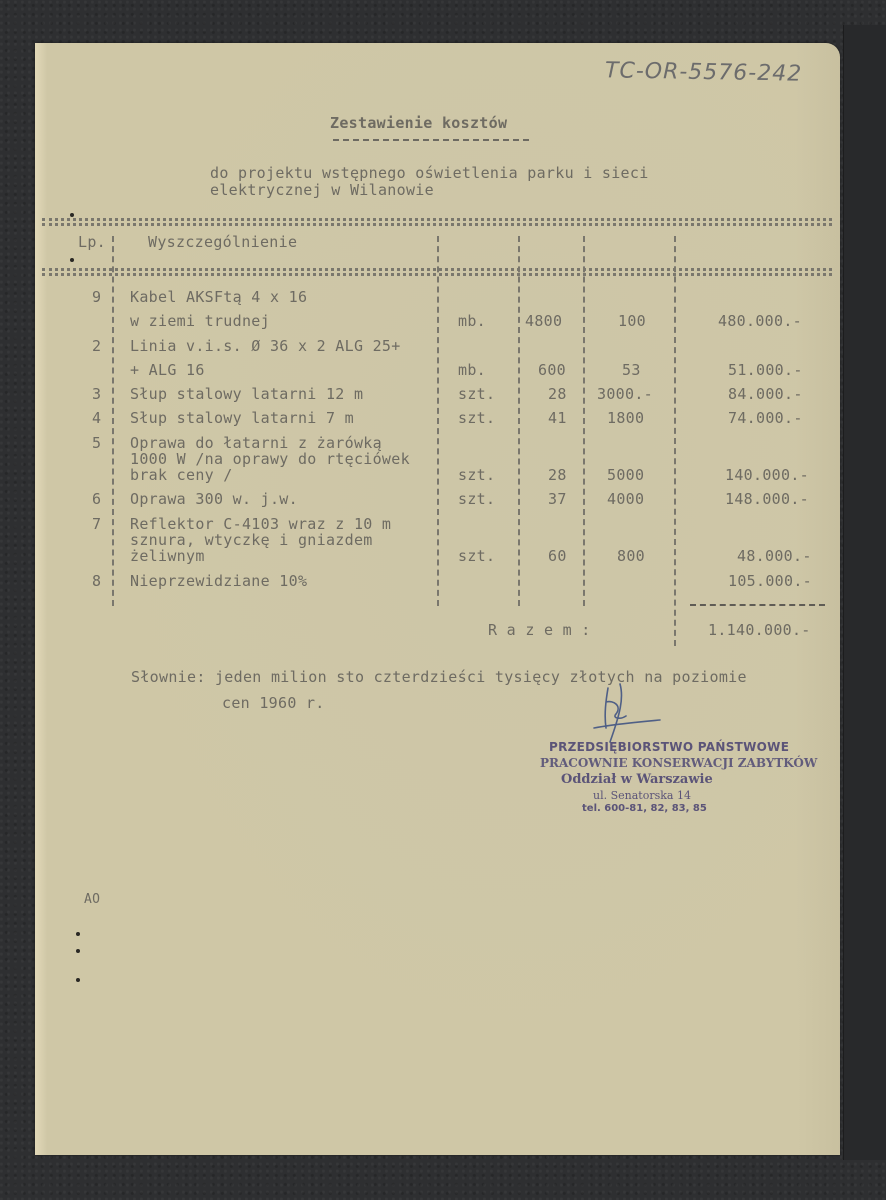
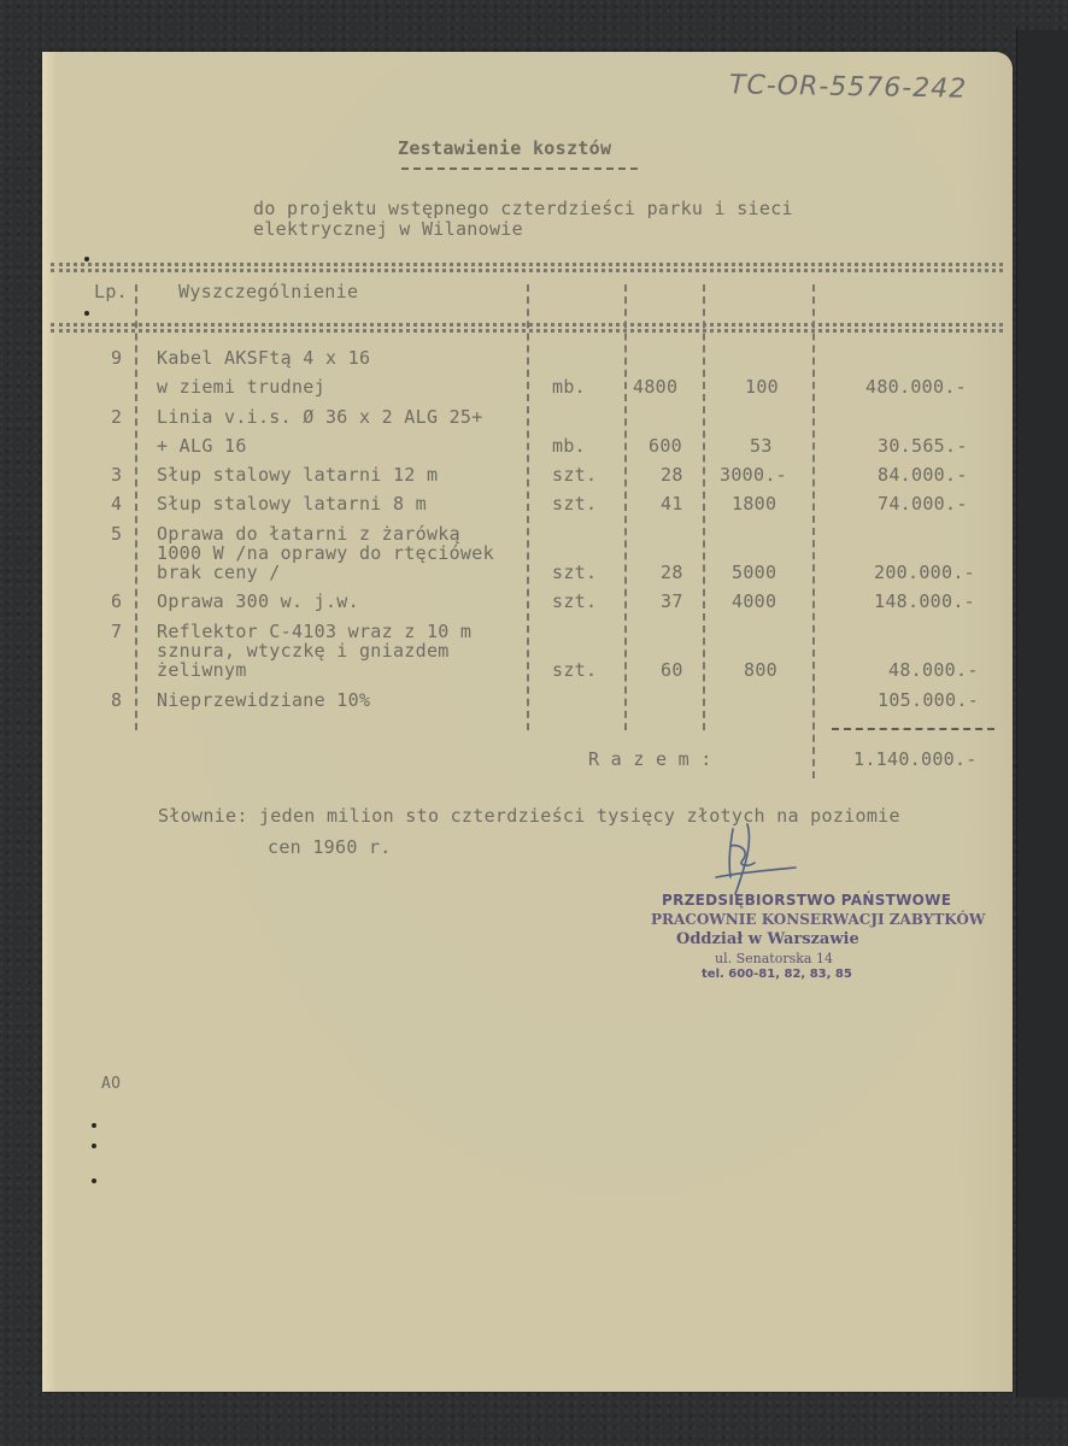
  TC-OR-5576-242
  Zestawienie kosztów
- do projektu wstępnego oświetlenia parku i sieci
+ do projektu wstępnego czterdzieści parku i sieci
  elektrycznej w Wilanowie
  Lp.
  Wyszczególnienie
  9
  Kabel AKSFtą 4 x 16
  w ziemi trudnej
  mb.
  4800
  100
  480.000.-
  2
  Linia v.i.s. Ø 36 x 2 ALG 25+
  + ALG 16
  mb.
  600
  53
- 51.000.-
+ 30.565.-
  3
  Słup stalowy latarni 12 m
  szt.
  28
  3000.-
  84.000.-
  4
- Słup stalowy latarni 7 m
+ Słup stalowy latarni 8 m
  szt.
  41
  1800
  74.000.-
  5
  Oprawa do łatarni z żarówką
  1000 W /na oprawy do rtęciówek
  brak ceny /
  szt.
  28
  5000
- 140.000.-
+ 200.000.-
  6
  Oprawa 300 w. j.w.
  szt.
  37
  4000
  148.000.-
  7
  Reflektor C-4103 wraz z 10 m
  sznura, wtyczkę i gniazdem
  żeliwnym
  szt.
  60
  800
  48.000.-
  8
  Nieprzewidziane 10%
  105.000.-
  R a z e m :
  1.140.000.-
  Słownie: jeden milion sto czterdzieści tysięcy złotych na poziomie
  cen 1960 r.
  PRZEDSIĘBIORSTWO PAŃSTWOWE
  PRACOWNIE KONSERWACJI ZABYTKÓW
  Oddział w Warszawie
  ul. Senatorska 14
  tel. 600-81, 82, 83, 85
  AO
